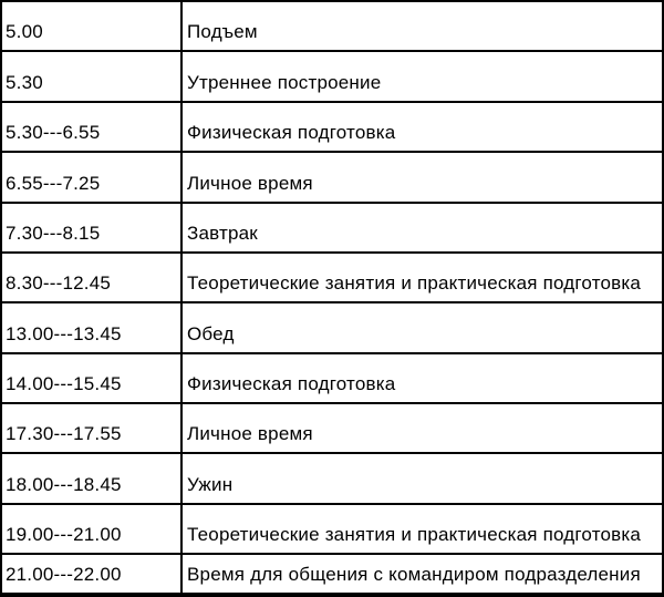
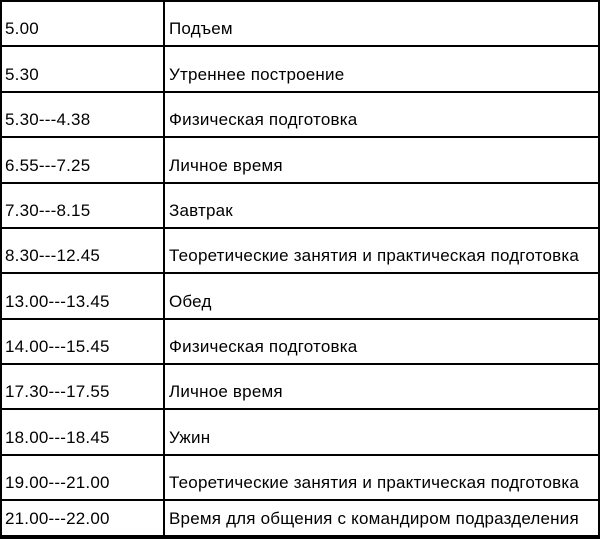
  5.00
  Подъем
  5.30
  Утреннее построение
- 5.30---6.55
+ 5.30---4.38
  Физическая подготовка
  6.55---7.25
  Личное время
  7.30---8.15
  Завтрак
  8.30---12.45
  Теоретические занятия и практическая подготовка
  13.00---13.45
  Обед
  14.00---15.45
  Физическая подготовка
  17.30---17.55
  Личное время
  18.00---18.45
  Ужин
  19.00---21.00
  Теоретические занятия и практическая подготовка
  21.00---22.00
  Время для общения с командиром подразделения
